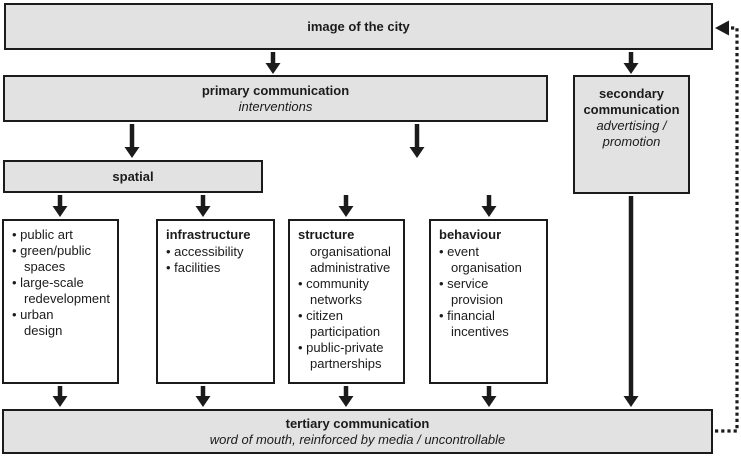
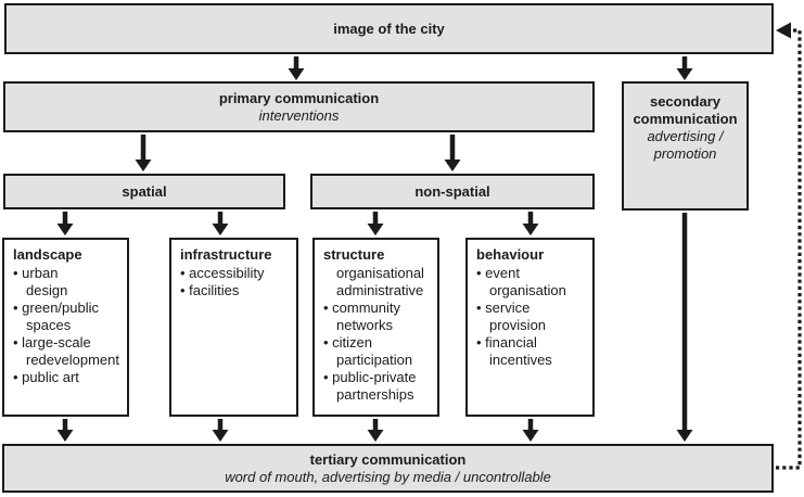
  image of the city
  primary communication
  interventions
  secondary communication
  advertising / promotion
  spatial
+ non-spatial
+ landscape
- public art
+ urban design
  green/public spaces
  large-scale redevelopment
- urban design
+ public art
  infrastructure
  accessibility
  facilities
  structure
  organisational administrative
  community networks
  citizen participation
  public-private partnerships
  behaviour
  event organisation
  service provision
  financial incentives
  tertiary communication
- word of mouth, reinforced by media / uncontrollable
+ word of mouth, advertising by media / uncontrollable
